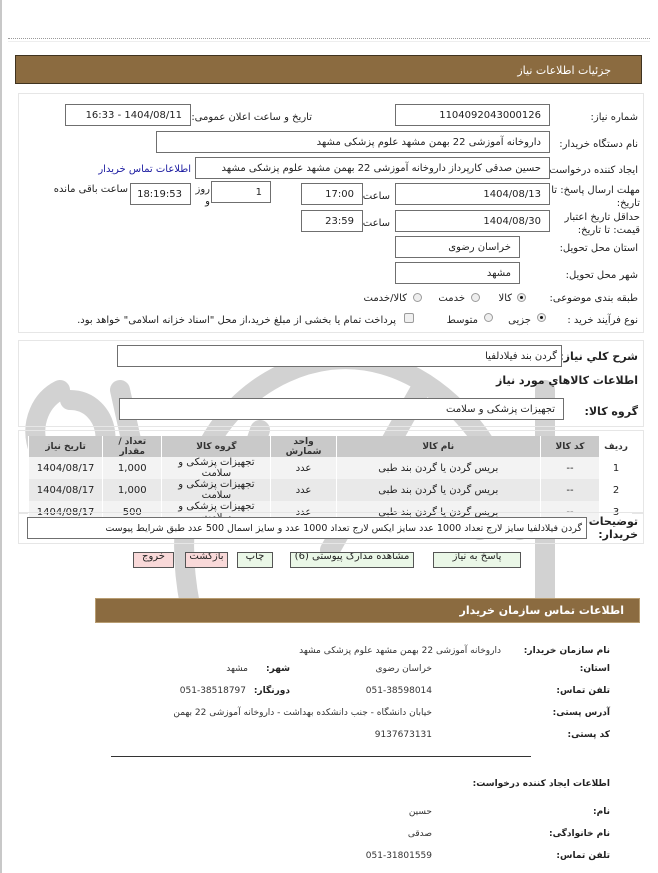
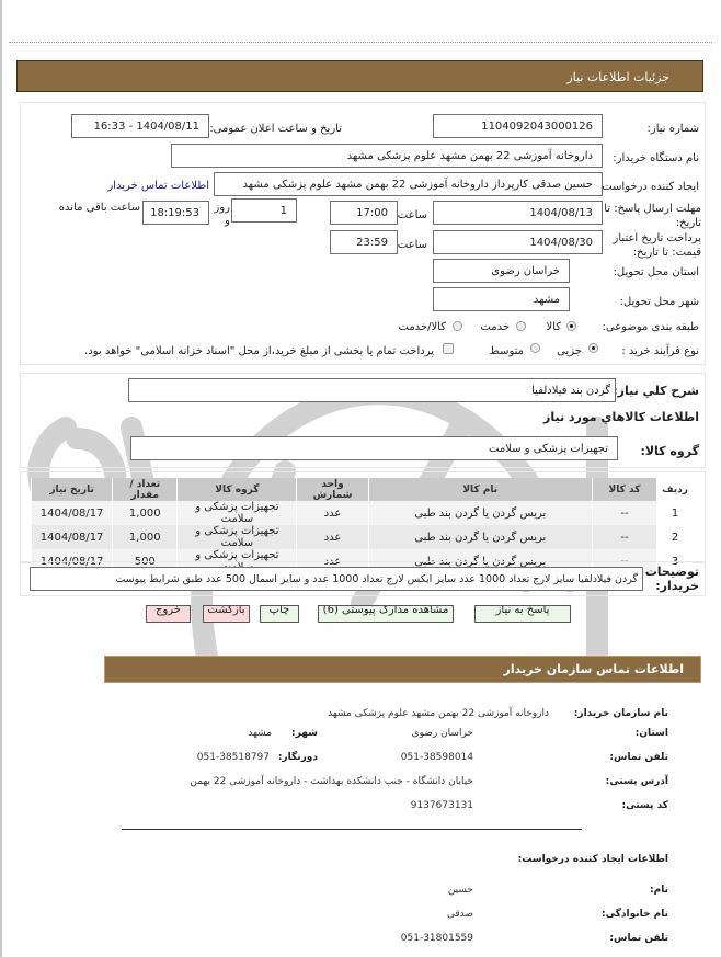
  جزئیات اطلاعات نیاز
  شماره نیاز:
  1104092043000126
  تاریخ و ساعت اعلان عمومی:
  1404/08/11 - 16:33
  نام دستگاه خریدار:
  داروخانه آموزشی 22 بهمن مشهد علوم پزشکی مشهد
  ایجاد کننده درخواست
  حسین صدقی کارپرداز داروخانه آموزشی 22 بهمن مشهد علوم پزشکی مشهد
  اطلاعات تماس خریدار
  مهلت ارسال پاسخ: تا تاریخ:
  1404/08/13
  ساعت
  17:00
  1
  روز و
  18:19:53
  ساعت باقی مانده
- حداقل تاریخ اعتبار قیمت: تا تاریخ:
+ پرداخت تاریخ اعتبار قیمت: تا تاریخ:
  1404/08/30
  ساعت
  23:59
  استان محل تحویل:
  خراسان رضوی
  شهر محل تحویل:
  مشهد
  طبقه بندی موضوعی:
  کالا
  خدمت
  کالا/خدمت
  نوع فرآیند خرید :
  جزیی
  متوسط
  پرداخت تمام یا بخشی از مبلغ خرید،از محل "اسناد خزانه اسلامی" خواهد بود.
  شرح کلي نیاز
  گردن بند فیلادلفیا
  اطلاعات کالاهاي مورد نیاز
  گروه کالا:
  تجهیزات پزشکی و سلامت
  ردیف	کد کالا	نام کالا	واحد شمارش	گروه کالا	تعداد / مقدار	تاریخ نیاز
  1	--	بریس گردن یا گردن بند طبی	عدد	تجهیزات پزشکی و سلامت	1,000	1404/08/17
  2	--	بریس گردن یا گردن بند طبی	عدد	تجهیزات پزشکی و سلامت	1,000	1404/08/17
  3	--	بریس گردن یا گردن بند طبی	عدد	تجهیزات پزشکی و	500	1404/08/17
  توضیحات خریدار:
  گردن فیلادلفیا سایز لارج تعداد 1000 عدد سایز ایکس لارج تعداد 1000 عدد و سایز اسمال 500 عدد طبق شرایط پیوست
  پاسخ به نیاز
  مشاهده مدارک پیوستی (6)
  چاپ
  بازگشت
  خروج
  اطلاعات تماس سازمان خریدار
  نام سازمان خریدار:
  داروخانه آموزشی 22 بهمن مشهد علوم پزشکی مشهد
  استان:
  خراسان رضوی
  شهر:
  مشهد
  تلفن تماس:
  051-38598014
  دورنگار:
  051-38518797
  آدرس پستی:
  خیابان دانشگاه - جنب دانشکده بهداشت - داروخانه آموزشی 22 بهمن
  کد پستی:
  9137673131
  اطلاعات ایجاد کننده درخواست:
  نام:
  حسین
  نام خانوادگی:
  صدقی
  تلفن تماس:
  051-31801559
